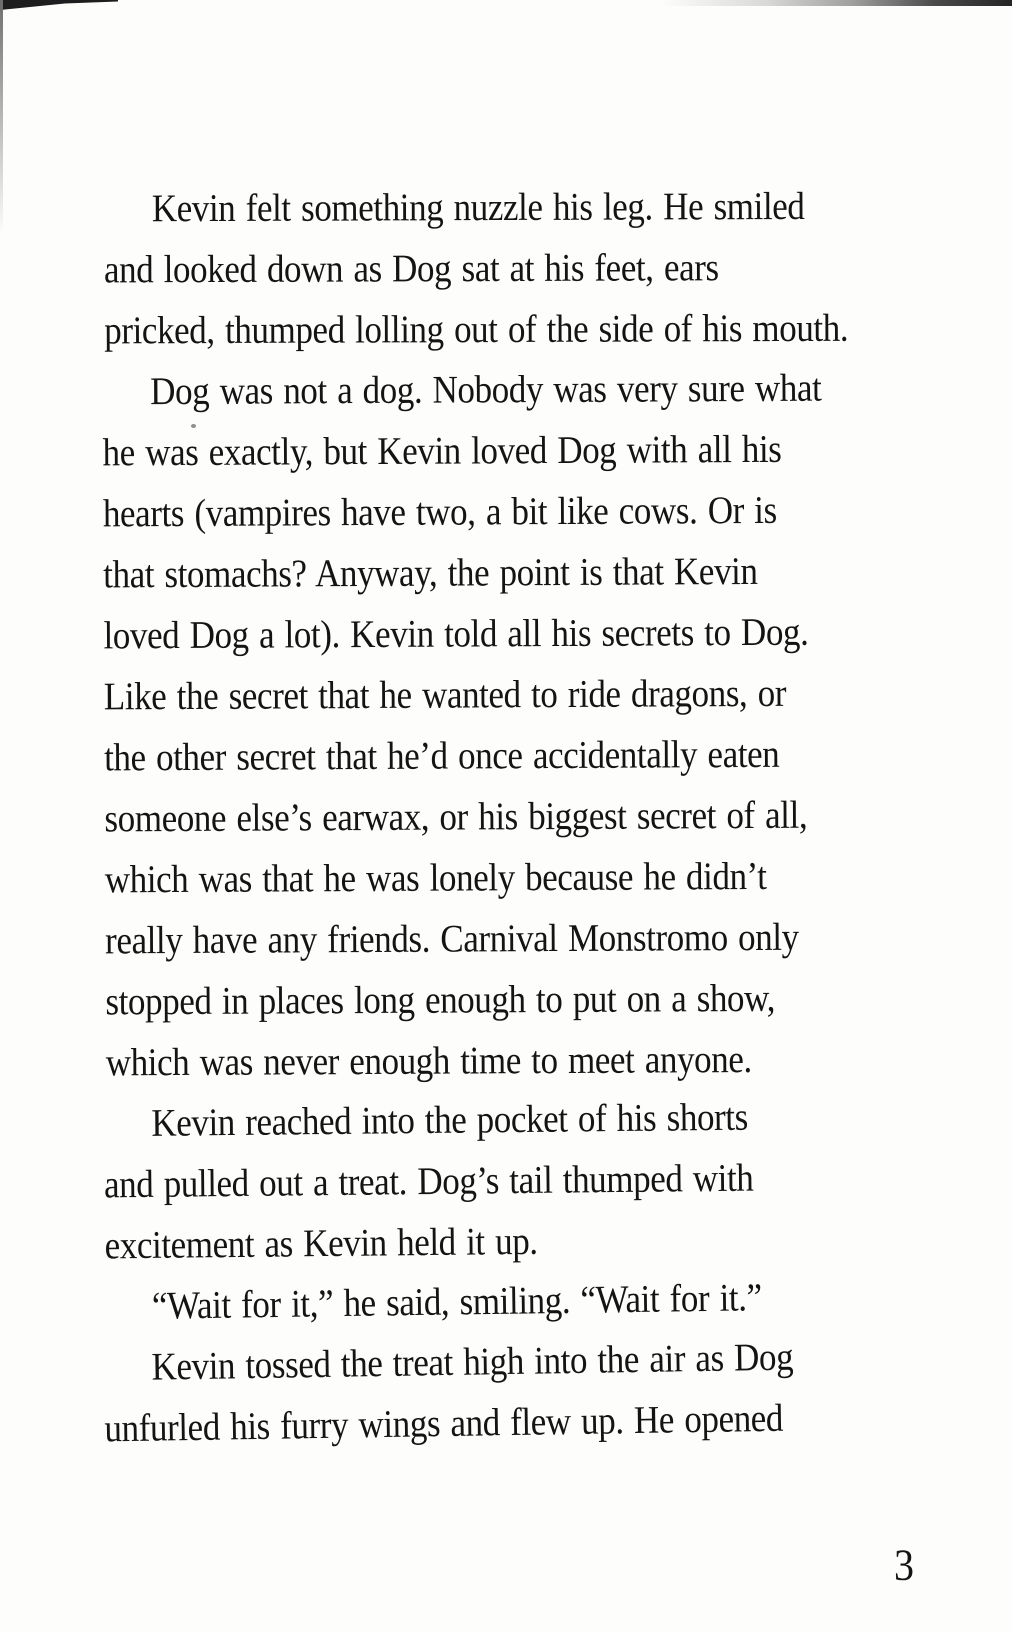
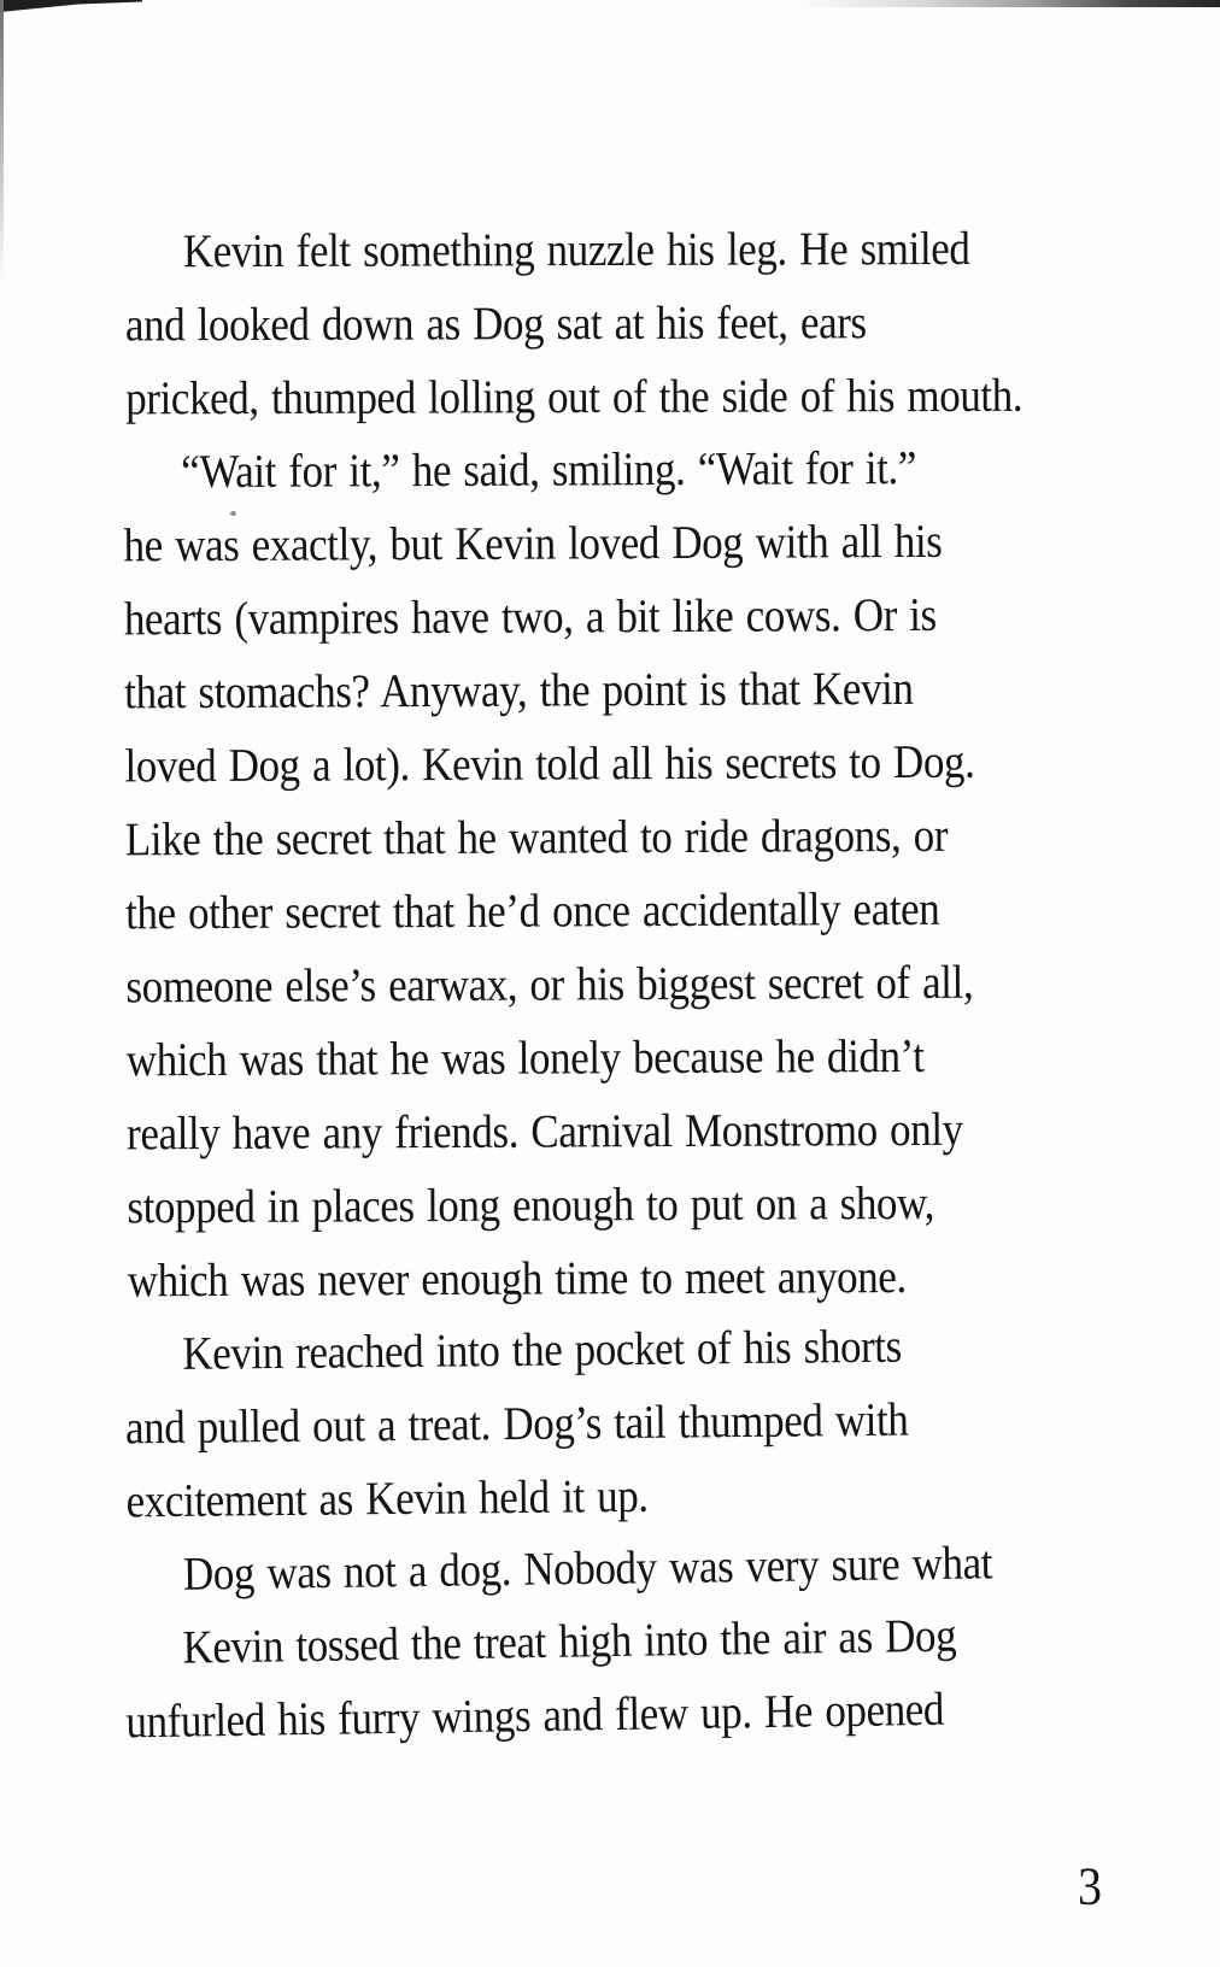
  Kevin felt something nuzzle his leg. He smiled
  and looked down as Dog sat at his feet, ears
  pricked, thumped lolling out of the side of his mouth.
- Dog was not a dog. Nobody was very sure what
+ “Wait for it,” he said, smiling. “Wait for it.”
  he was exactly, but Kevin loved Dog with all his
  hearts (vampires have two, a bit like cows. Or is
  that stomachs? Anyway, the point is that Kevin
  loved Dog a lot). Kevin told all his secrets to Dog.
  Like the secret that he wanted to ride dragons, or
  the other secret that he’d once accidentally eaten
  someone else’s earwax, or his biggest secret of all,
  which was that he was lonely because he didn’t
  really have any friends. Carnival Monstromo only
  stopped in places long enough to put on a show,
  which was never enough time to meet anyone.
  Kevin reached into the pocket of his shorts
  and pulled out a treat. Dog’s tail thumped with
  excitement as Kevin held it up.
- “Wait for it,” he said, smiling. “Wait for it.”
+ Dog was not a dog. Nobody was very sure what
  Kevin tossed the treat high into the air as Dog
  unfurled his furry wings and flew up. He opened
  3
